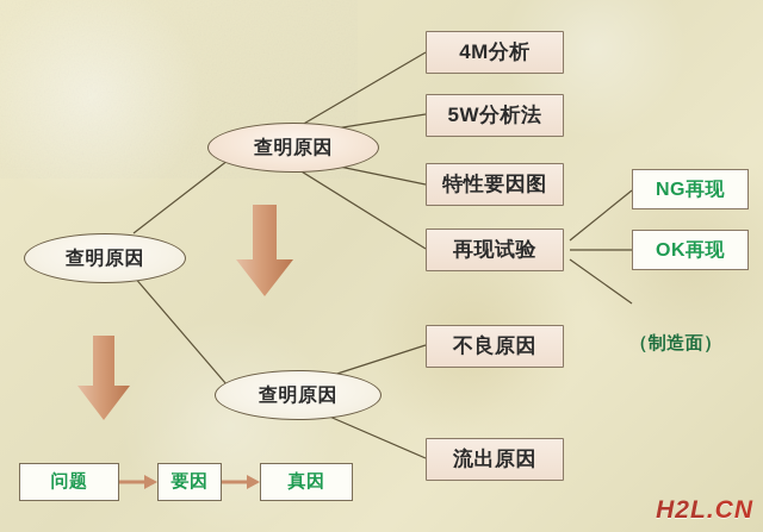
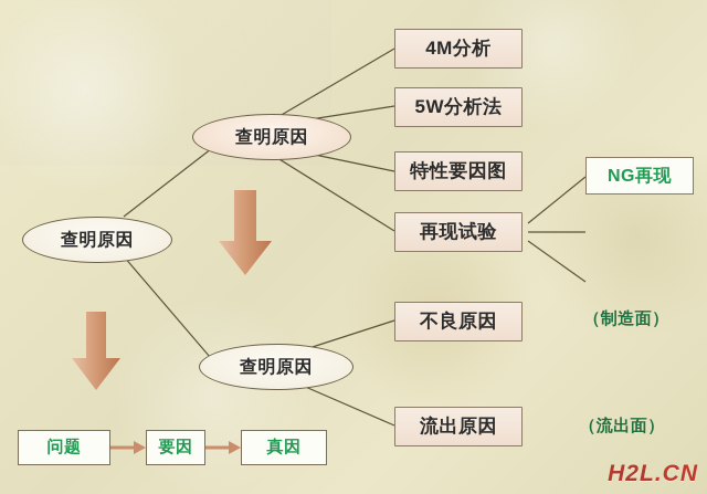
  查明原因
  查明原因
  查明原因
  4M分析
  5W分析法
  特性要因图
  再现试验
  NG再现
- OK再现
  （制造面）
  不良原因
  流出原因
+ （流出面）
  问题
  要因
  真因
  H2L.CN
